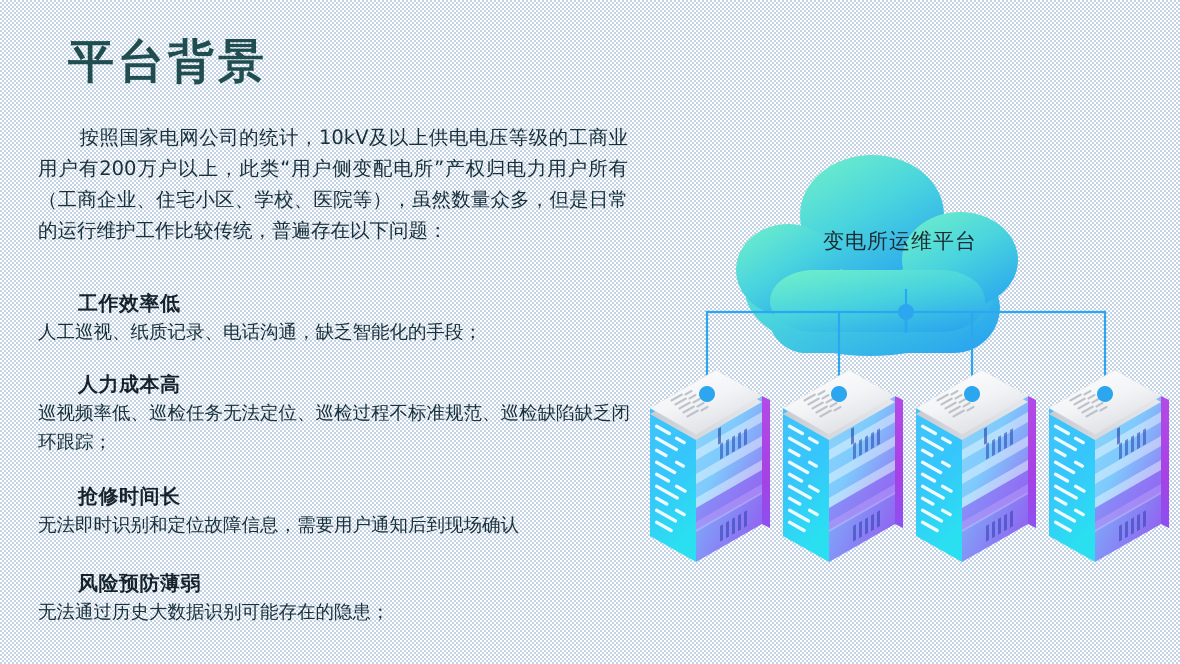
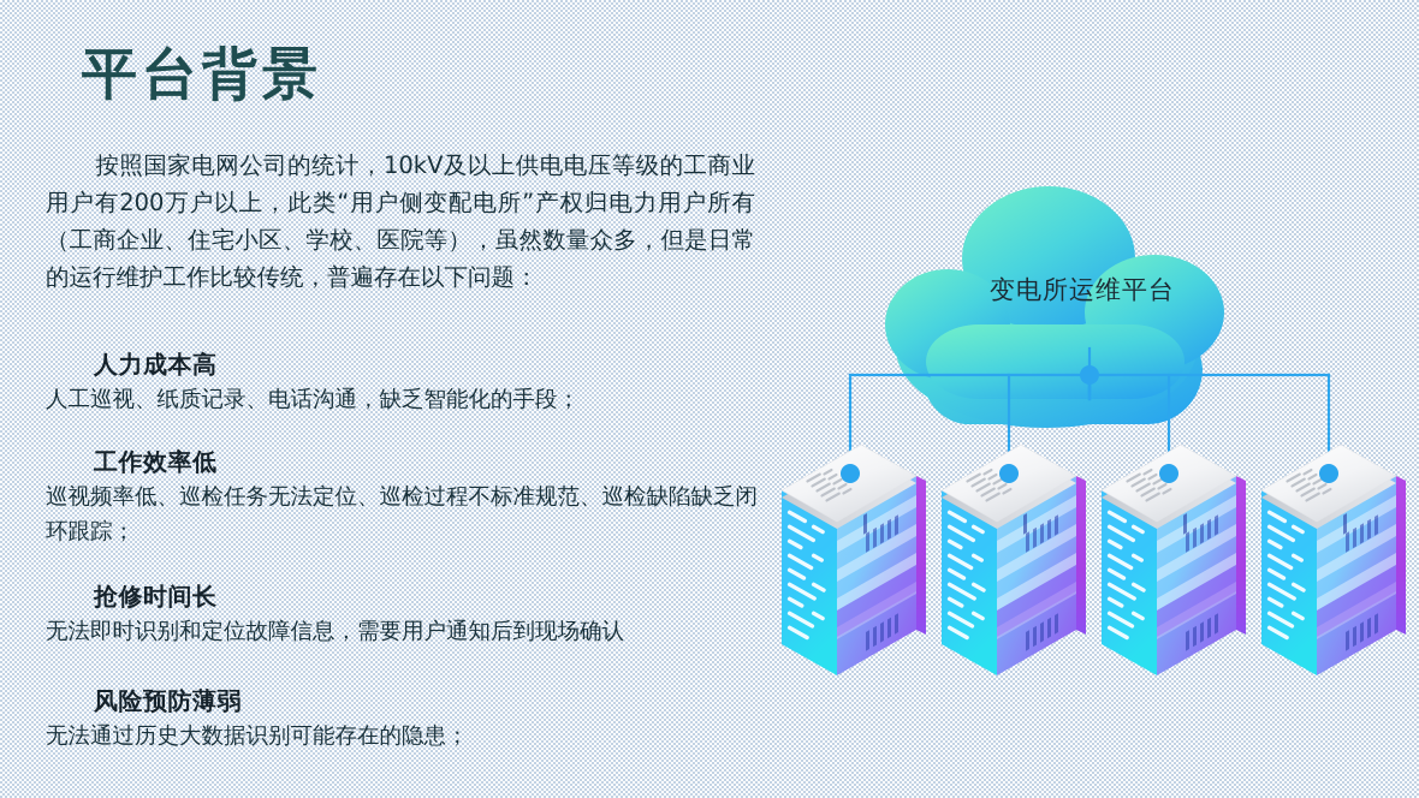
  平台背景
  按照国家电网公司的统计，10kV及以上供电电压等级的工商业用户有200万户以上，此类“用户侧变配电所”产权归电力用户所有（工商企业、住宅小区、学校、医院等），虽然数量众多，但是日常的运行维护工作比较传统，普遍存在以下问题：
- 工作效率低
+ 人力成本高
  人工巡视、纸质记录、电话沟通，缺乏智能化的手段；
- 人力成本高
+ 工作效率低
  巡视频率低、巡检任务无法定位、巡检过程不标准规范、巡检缺陷缺乏闭环跟踪；
  抢修时间长
  无法即时识别和定位故障信息，需要用户通知后到现场确认
  风险预防薄弱
  无法通过历史大数据识别可能存在的隐患；
  变电所运维平台
